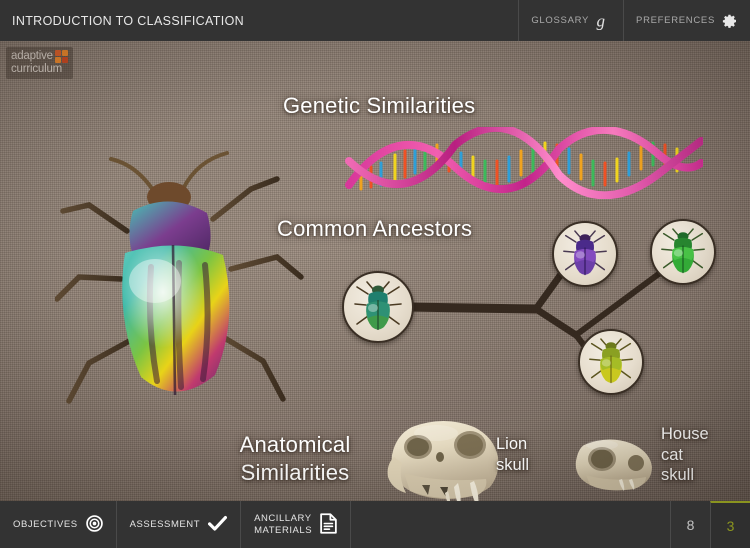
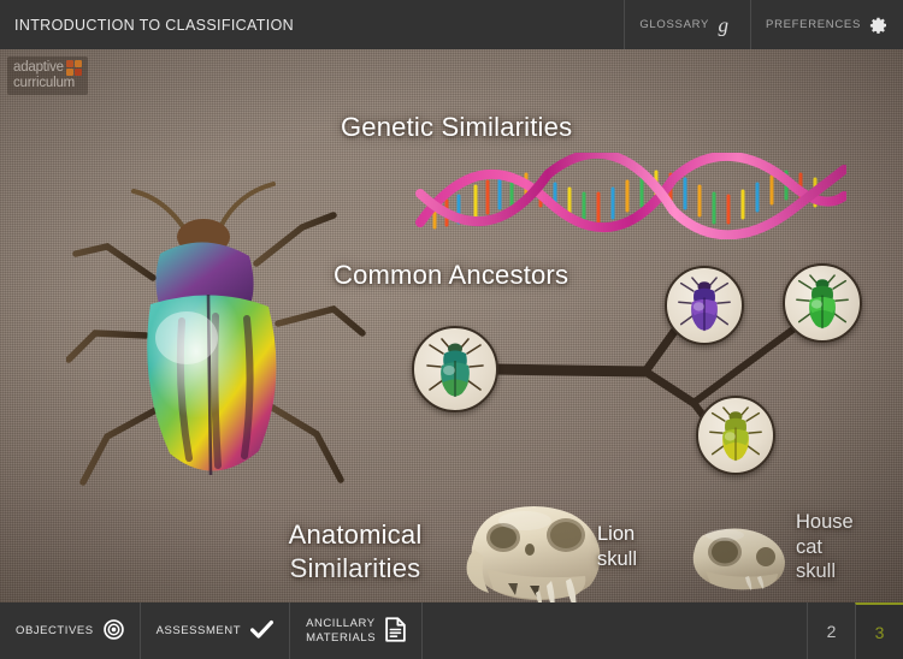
  INTRODUCTION TO CLASSIFICATION
  GLOSSARY
  g
  PREFERENCES
  OBJECTIVES
  ASSESSMENT
  ANCILLARY
  MATERIALS
- 8
+ 2
  3
